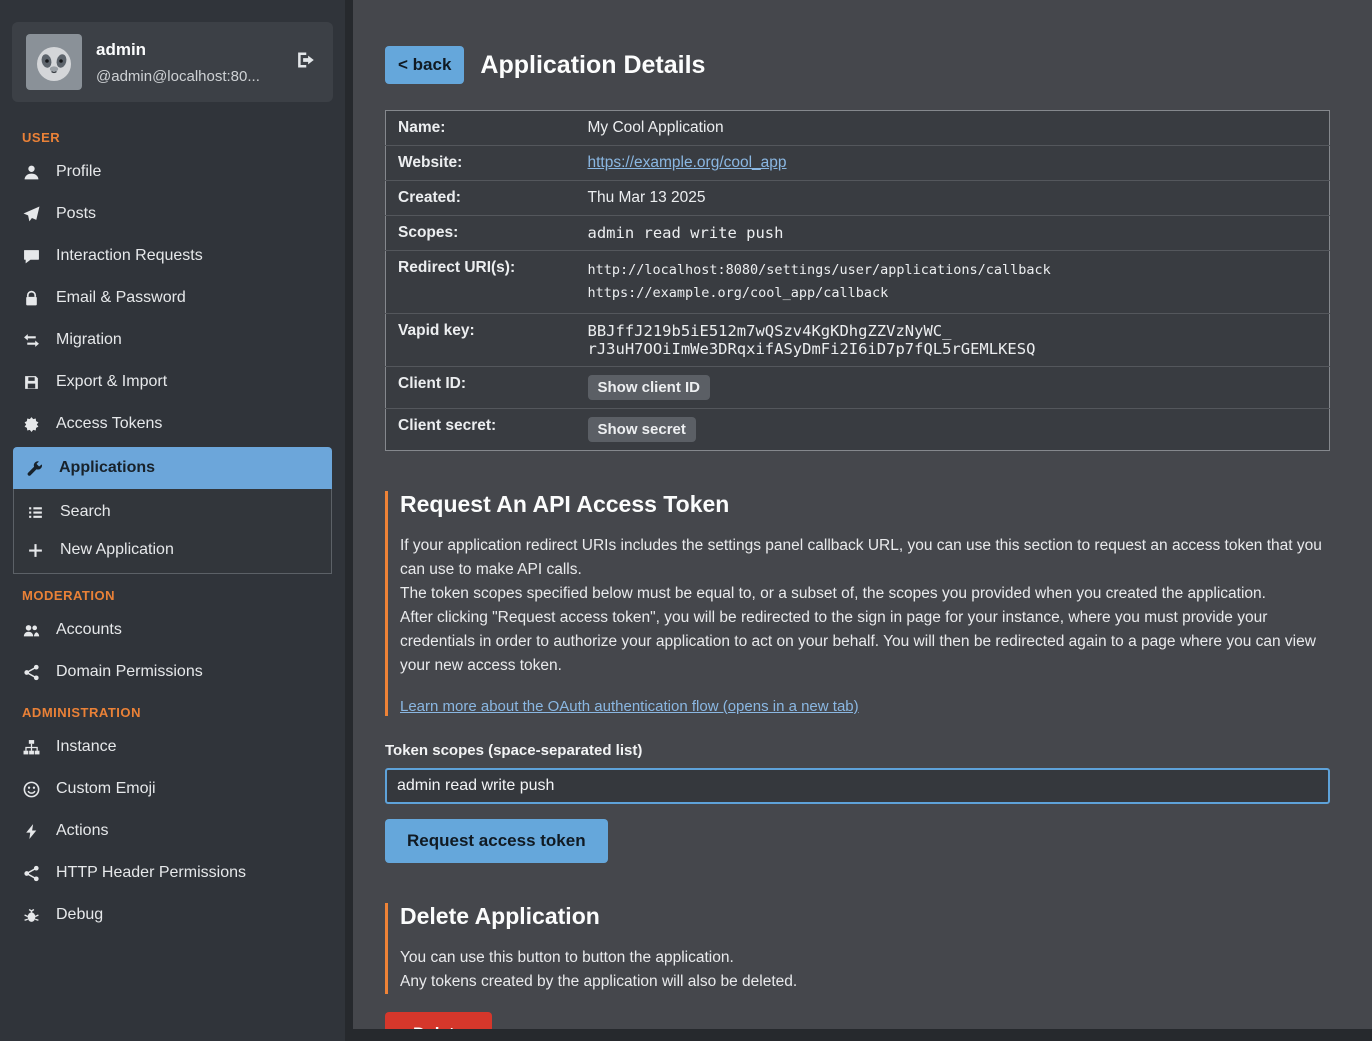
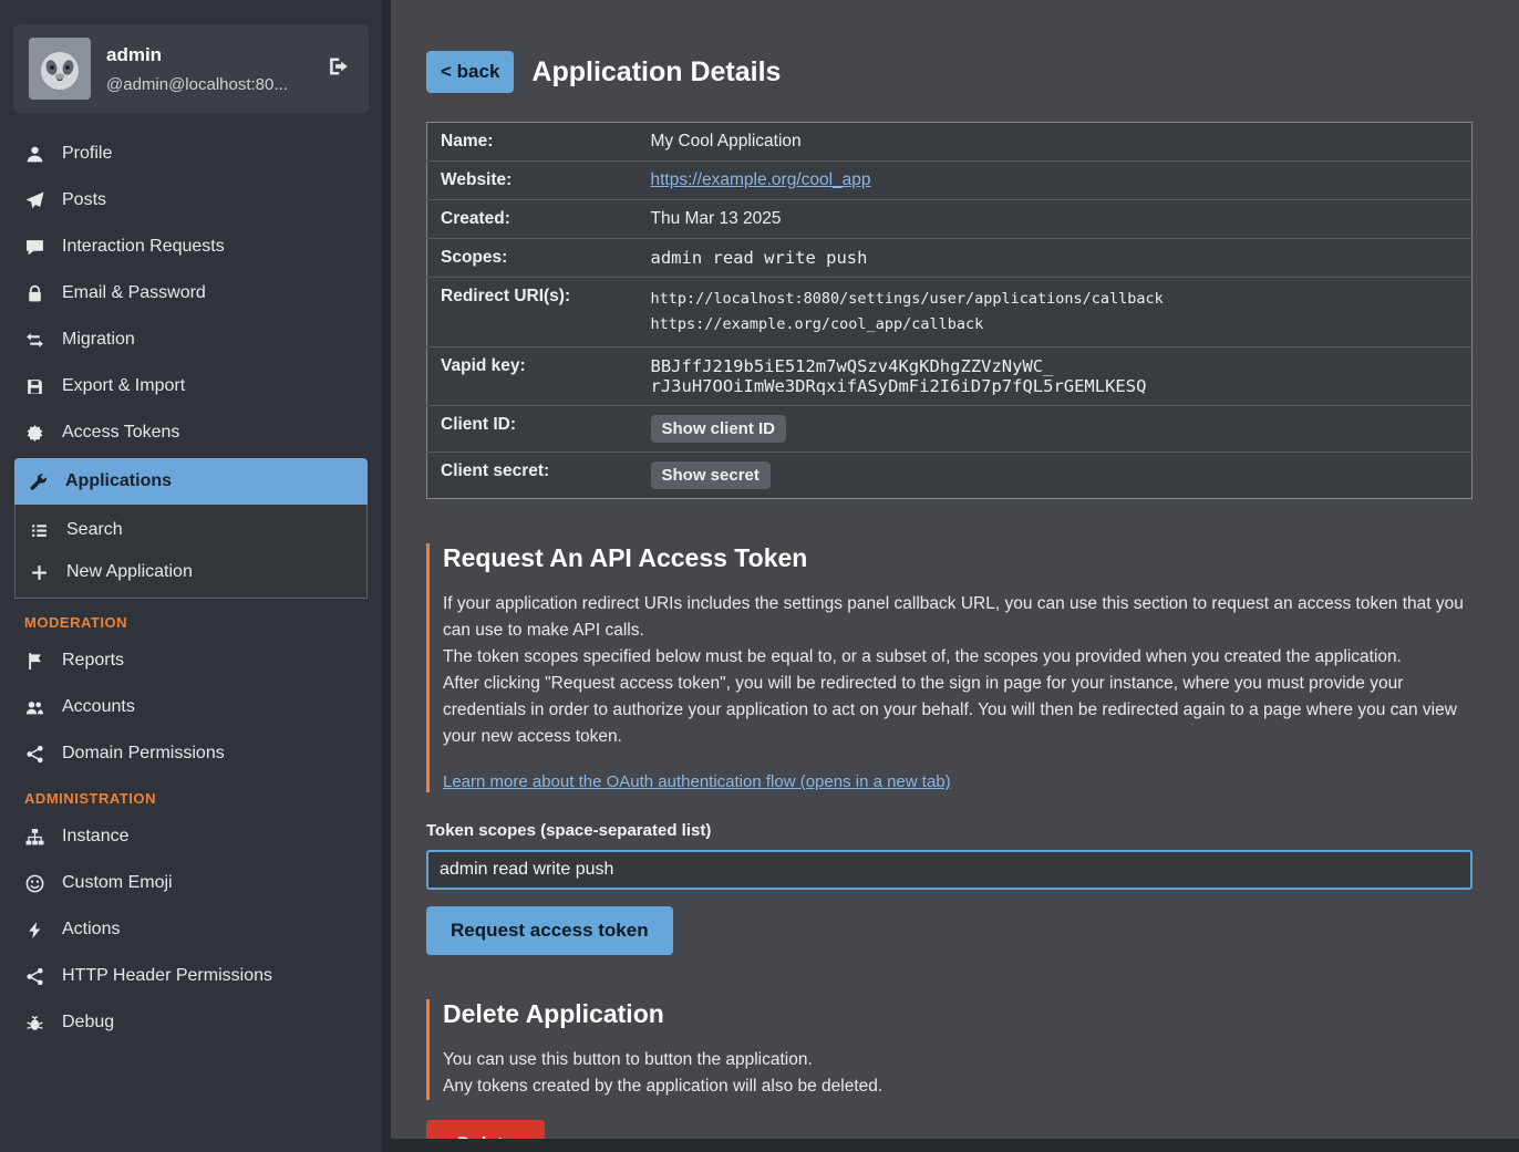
  admin
  @admin@localhost:80...
- USER
  Profile
  Posts
  Interaction Requests
  Email & Password
  Migration
  Export & Import
  Access Tokens
  Applications
  Search
  New Application
  MODERATION
+ Reports
  Accounts
  Domain Permissions
  ADMINISTRATION
  Instance
  Custom Emoji
  Actions
  HTTP Header Permissions
  Debug
  < back
  Application Details
  Name:	My Cool Application
  Website:	https://example.org/cool_app
  Created:	Thu Mar 13 2025
  Scopes:	admin read write push
  Redirect URI(s):	http://localhost:8080/settings/user/applications/callback https://example.org/cool_app/callback
  Vapid key:	BBJffJ219b5iE512m7wQSzv4KgKDhgZZVzNyWC_ rJ3uH7OOiImWe3DRqxifASyDmFi2I6iD7p7fQL5rGEMLKESQ
  Client ID:	Show client ID
  Client secret:	Show secret
  Request An API Access Token
  If your application redirect URIs includes the settings panel callback URL, you can use this section to request an access token that you can use to make API calls.
  The token scopes specified below must be equal to, or a subset of, the scopes you provided when you created the application.
  After clicking "Request access token", you will be redirected to the sign in page for your instance, where you must provide your credentials in order to authorize your application to act on your behalf. You will then be redirected again to a page where you can view your new access token.
  Learn more about the OAuth authentication flow (opens in a new tab)
  Token scopes (space-separated list)
  admin read write push
  Request access token
  Delete Application
  You can use this button to button the application.
  Any tokens created by the application will also be deleted.
